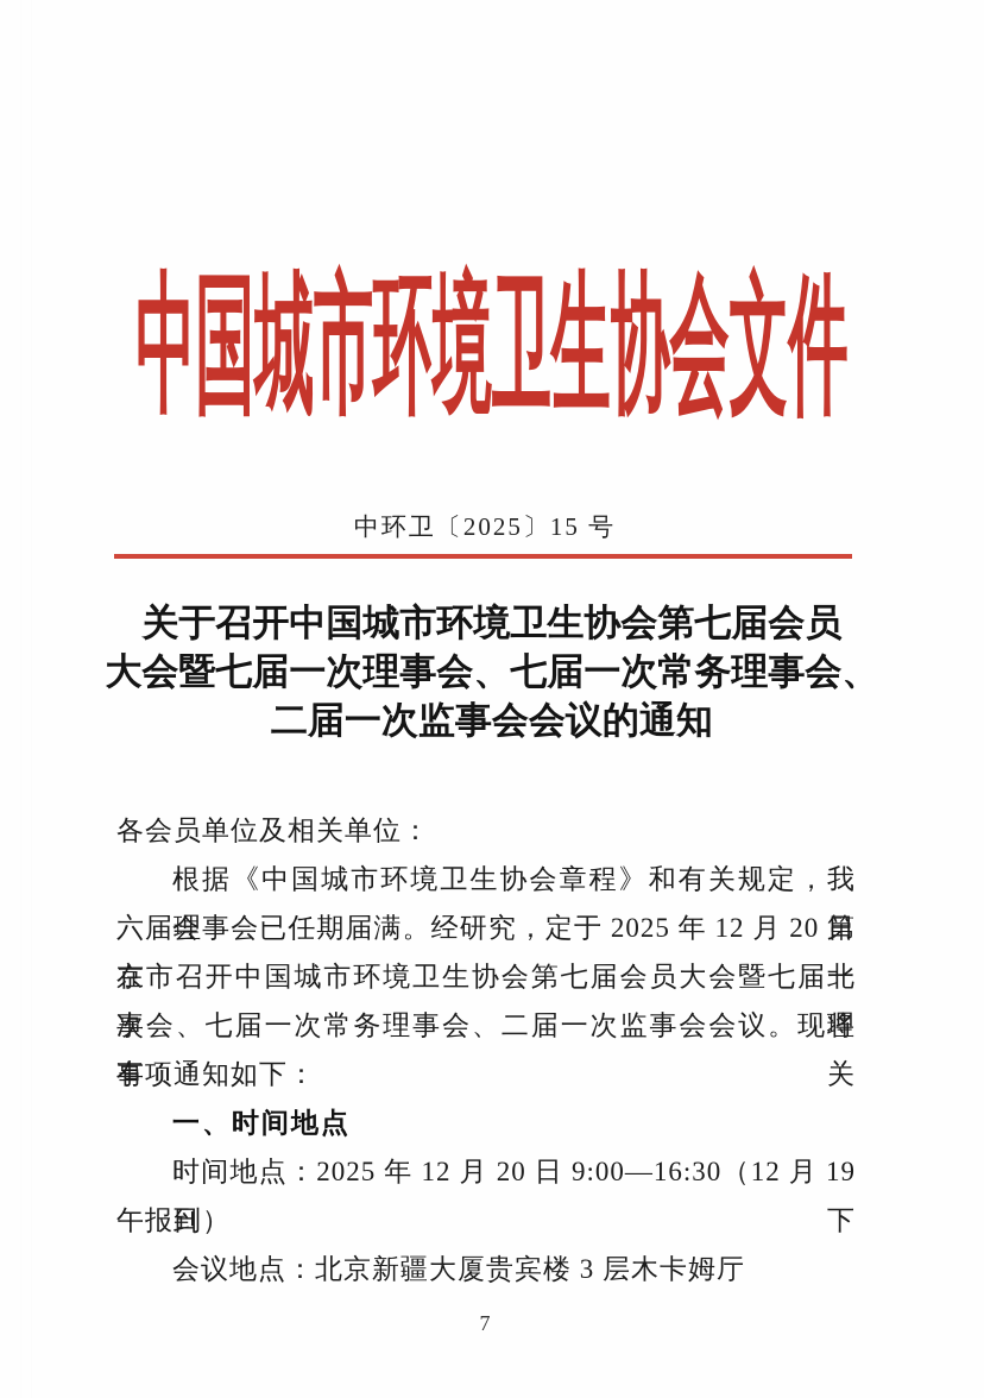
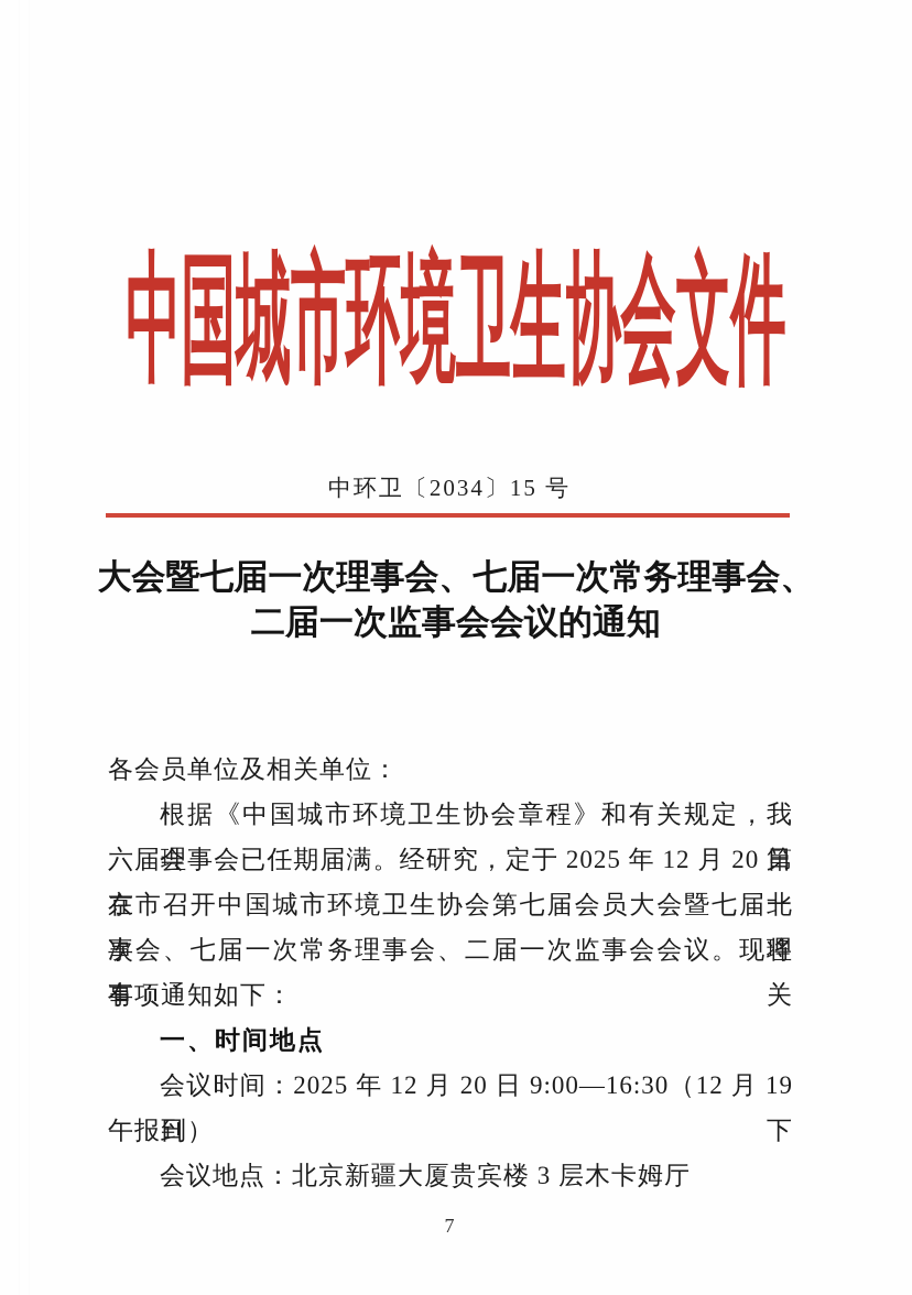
  中国城市环境卫生协会文件
- 中环卫〔2025〕15 号
+ 中环卫〔2034〕15 号
- 关于召开中国城市环境卫生协会第七届会员
  大会暨七届一次理事会、七届一次常务理事会、
  二届一次监事会会议的通知
  各会员单位及相关单位：
  根据《中国城市环境卫生协会章程》和有关规定，我会第
  六届理事会已任期届满。经研究，定于 2025 年 12 月 20 日在北
  京市召开中国城市环境卫生协会第七届会员大会暨七届一次理
  事会、七届一次常务理事会、二届一次监事会会议。现将有关
  事项通知如下：
  一、时间地点
- 时间地点：2025 年 12 月 20 日 9:00—16:30（12 月 19 日下
+ 会议时间：2025 年 12 月 20 日 9:00—16:30（12 月 19 日下
  午报到）
  会议地点：北京新疆大厦贵宾楼 3 层木卡姆厅
  7
